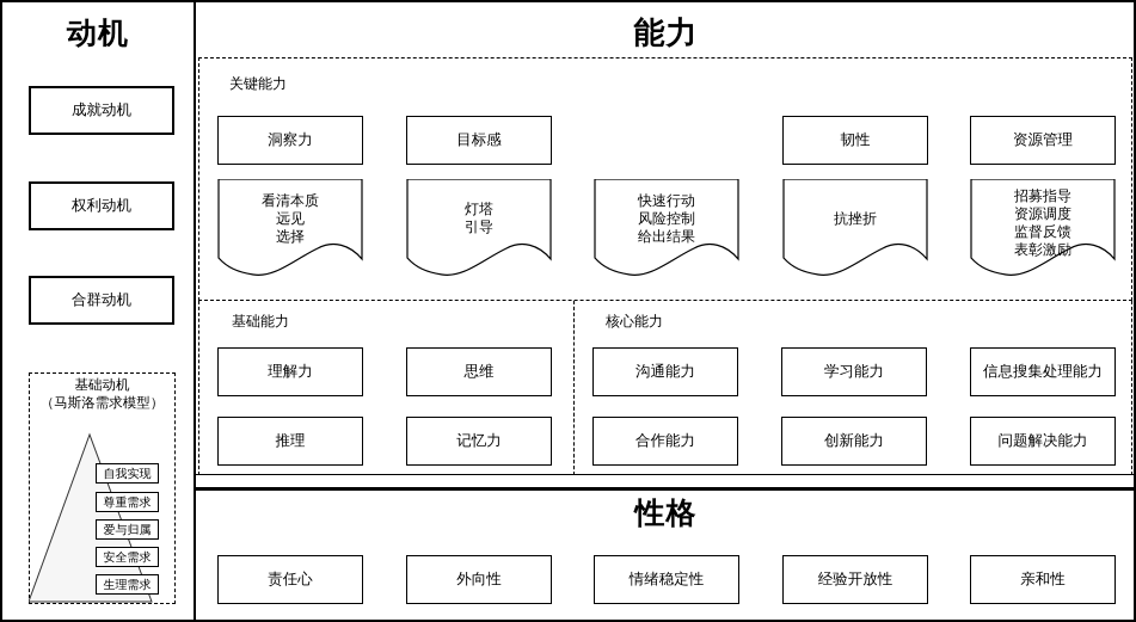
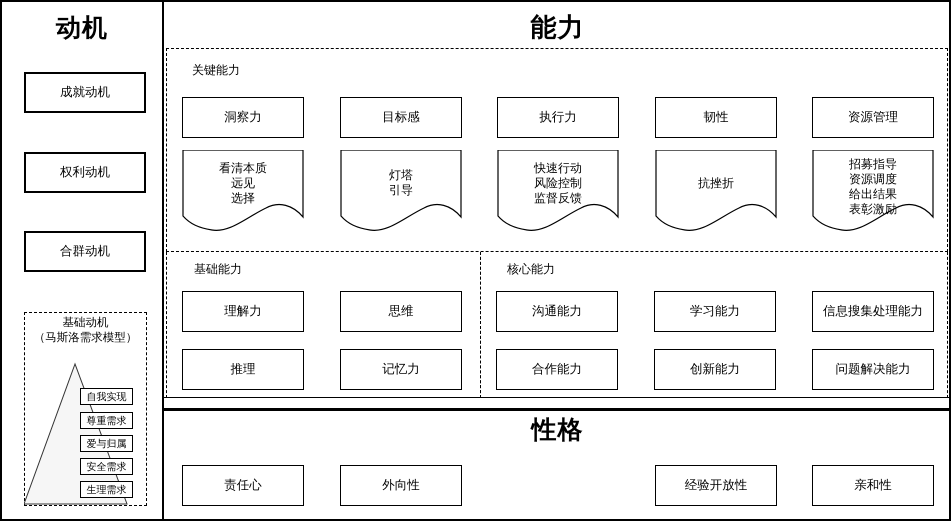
  动机
  成就动机
  权利动机
  合群动机
  基础动机
  （马斯洛需求模型）
  自我实现
  尊重需求
  爱与归属
  安全需求
  生理需求
  能力
  关键能力
  洞察力
  目标感
+ 执行力
  韧性
  资源管理
  看清本质
  远见
  选择
  灯塔
  引导
  快速行动
  风险控制
- 给出结果
+ 监督反馈
  抗挫折
  招募指导
  资源调度
- 监督反馈
+ 给出结果
  表彰激励
  基础能力
  理解力
  思维
  推理
  记忆力
  核心能力
  沟通能力
  学习能力
  信息搜集处理能力
  合作能力
  创新能力
  问题解决能力
  性格
  责任心
  外向性
- 情绪稳定性
  经验开放性
  亲和性
